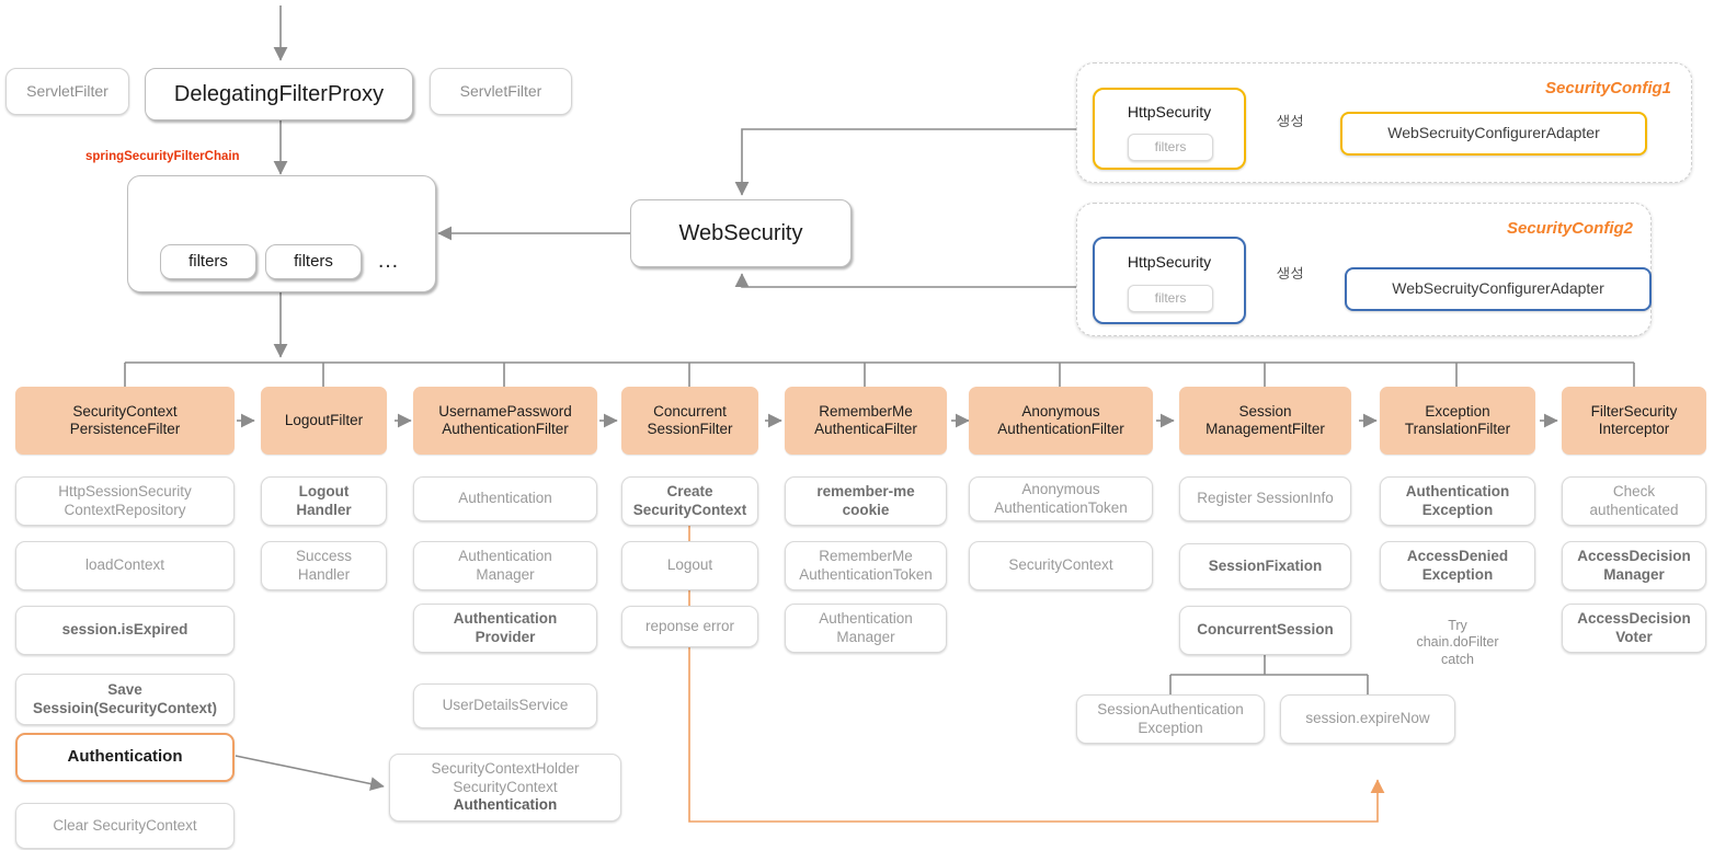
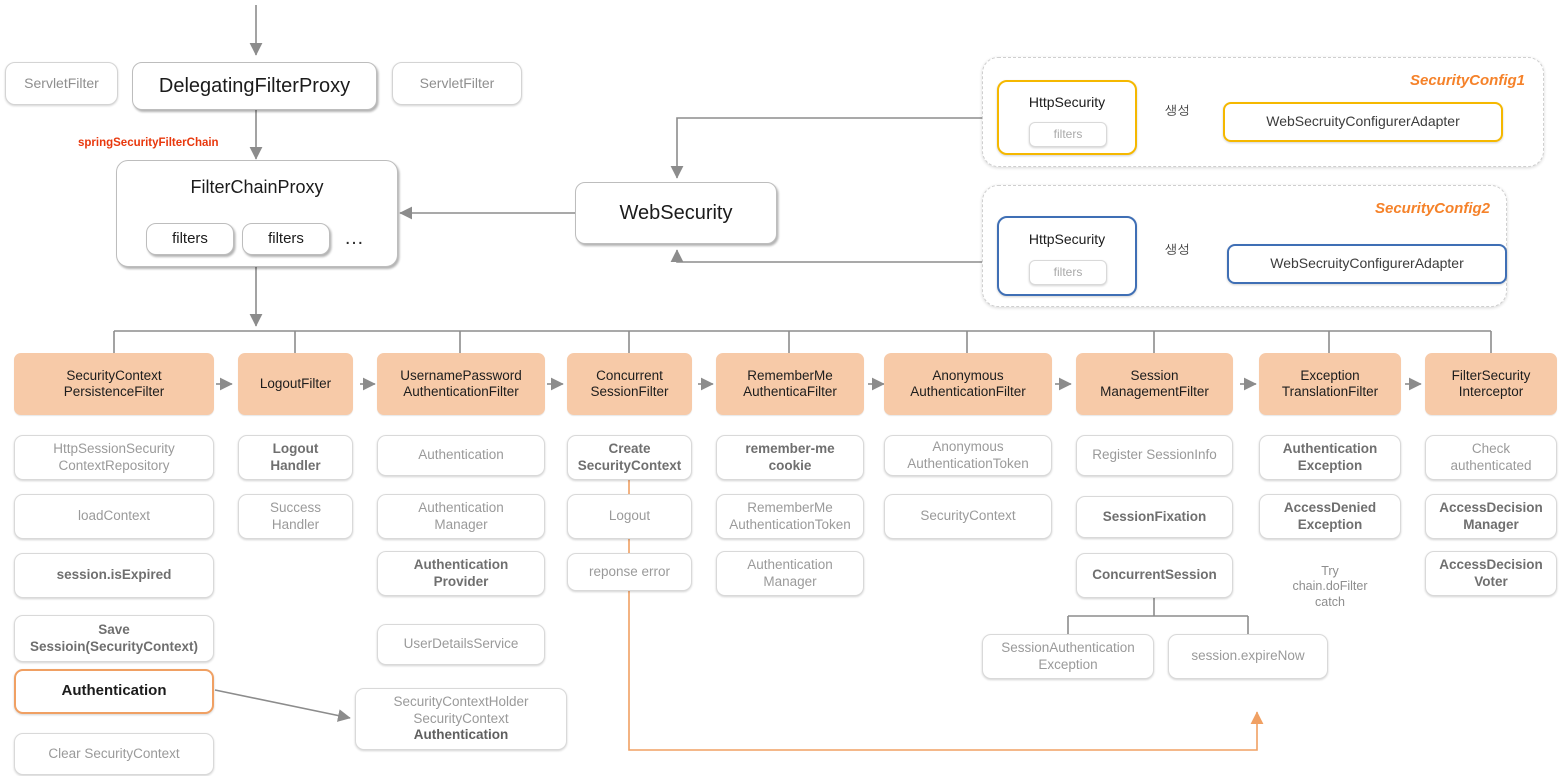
  ServletFilter
  DelegatingFilterProxy
  ServletFilter
  springSecurityFilterChain
+ FilterChainProxy
  filters
  filters
  …
  WebSecurity
  SecurityConfig1
  HttpSecurity
  filters
  생성
  WebSecruityConfigurerAdapter
  SecurityConfig2
  HttpSecurity
  filters
  생성
  WebSecruityConfigurerAdapter
  SecurityContext
  PersistenceFilter
  HttpSessionSecurity
  ContextRepository
  loadContext
  session.isExpired
  Save
  Sessioin(SecurityContext)
  Authentication
  Clear SecurityContext
  LogoutFilter
  Logout
  Handler
  Success
  Handler
  UsernamePassword
  AuthenticationFilter
  Authentication
  Authentication
  Manager
  Authentication
  Provider
  UserDetailsService
  SecurityContextHolder
  SecurityContext
  Authentication
  Concurrent
  SessionFilter
  Create SecurityContext
  Logout
  reponse error
  RememberMe
  AuthenticaFilter
  remember-me
  cookie
  RememberMe
  AuthenticationToken
  Authentication
  Manager
  Anonymous
  AuthenticationFilter
  Anonymous
  AuthenticationToken
  SecurityContext
  Session
  ManagementFilter
  Register SessionInfo
  SessionFixation
  ConcurrentSession
  SessionAuthentication
  Exception
  session.expireNow
  Exception
  TranslationFilter
  Authentication
  Exception
  AccessDenied
  Exception
  Try
  chain.doFilter
  catch
  FilterSecurity
  Interceptor
  Check
  authenticated
  AccessDecision
  Manager
  AccessDecision
  Voter
